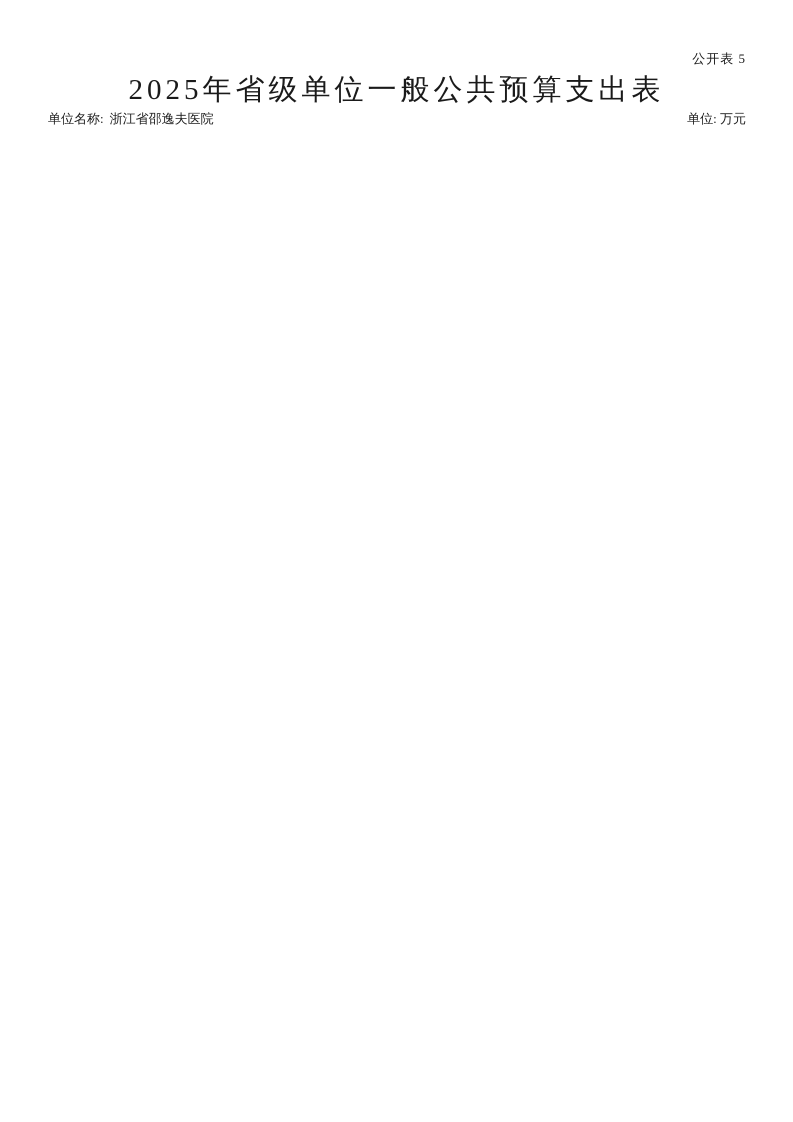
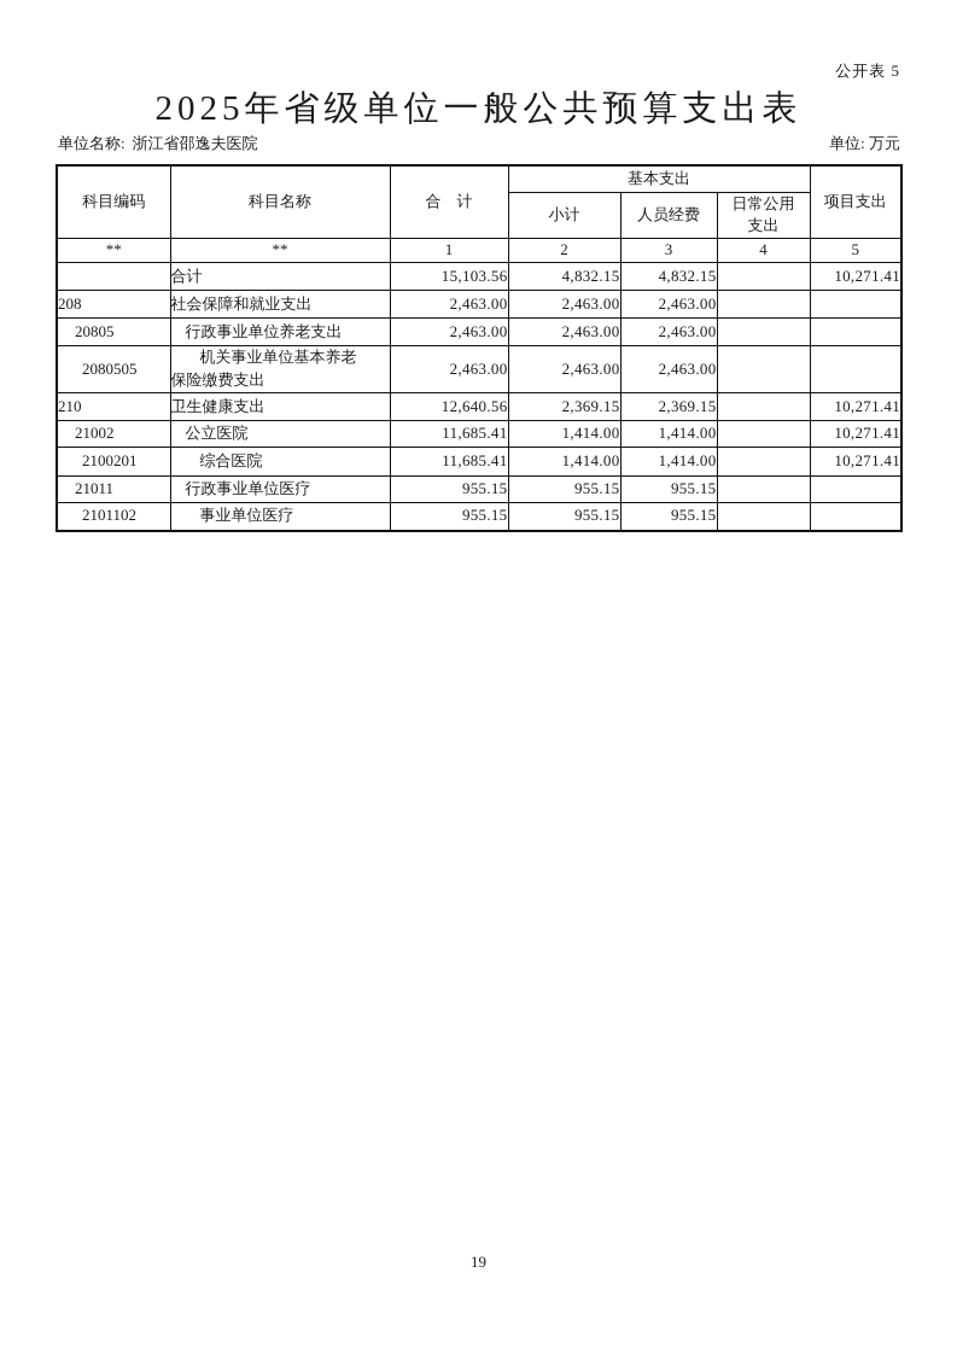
  公开表 5
  2025年省级单位一般公共预算支出表
  单位名称: 浙江省邵逸夫医院
  单位: 万元
+ 科目编码	科目名称	合 计	基本支出	项目支出
+ 小计	人员经费	日常公用 支出
+ **	**	1	2	3	4	5
+ 	合计	15,103.56	4,832.15	4,832.15		10,271.41
+ 208	社会保障和就业支出	2,463.00	2,463.00	2,463.00
+ 20805	行政事业单位养老支出	2,463.00	2,463.00	2,463.00
+ 2080505	机关事业单位基本养老 保险缴费支出	2,463.00	2,463.00	2,463.00
+ 210	卫生健康支出	12,640.56	2,369.15	2,369.15		10,271.41
+ 21002	公立医院	11,685.41	1,414.00	1,414.00		10,271.41
+ 2100201	综合医院	11,685.41	1,414.00	1,414.00		10,271.41
+ 21011	行政事业单位医疗	955.15	955.15	955.15
+ 2101102	事业单位医疗	955.15	955.15	955.15
+ 19
